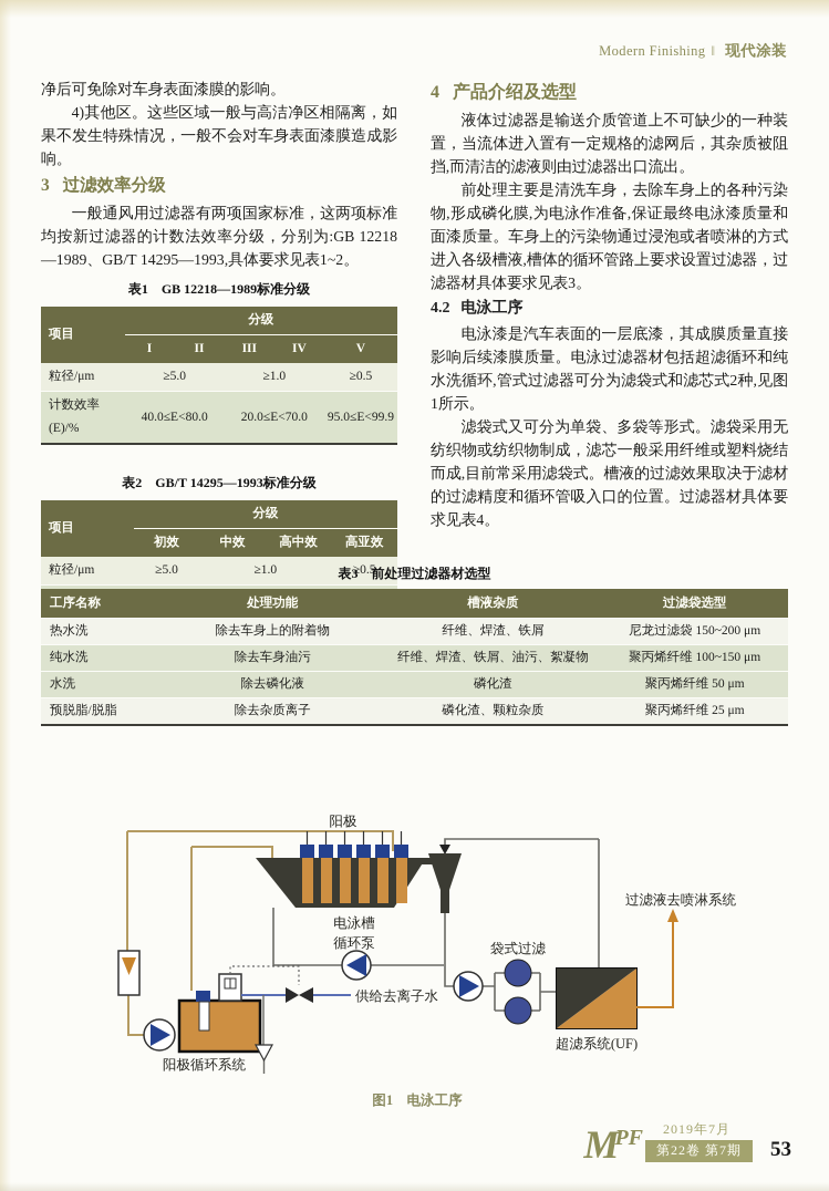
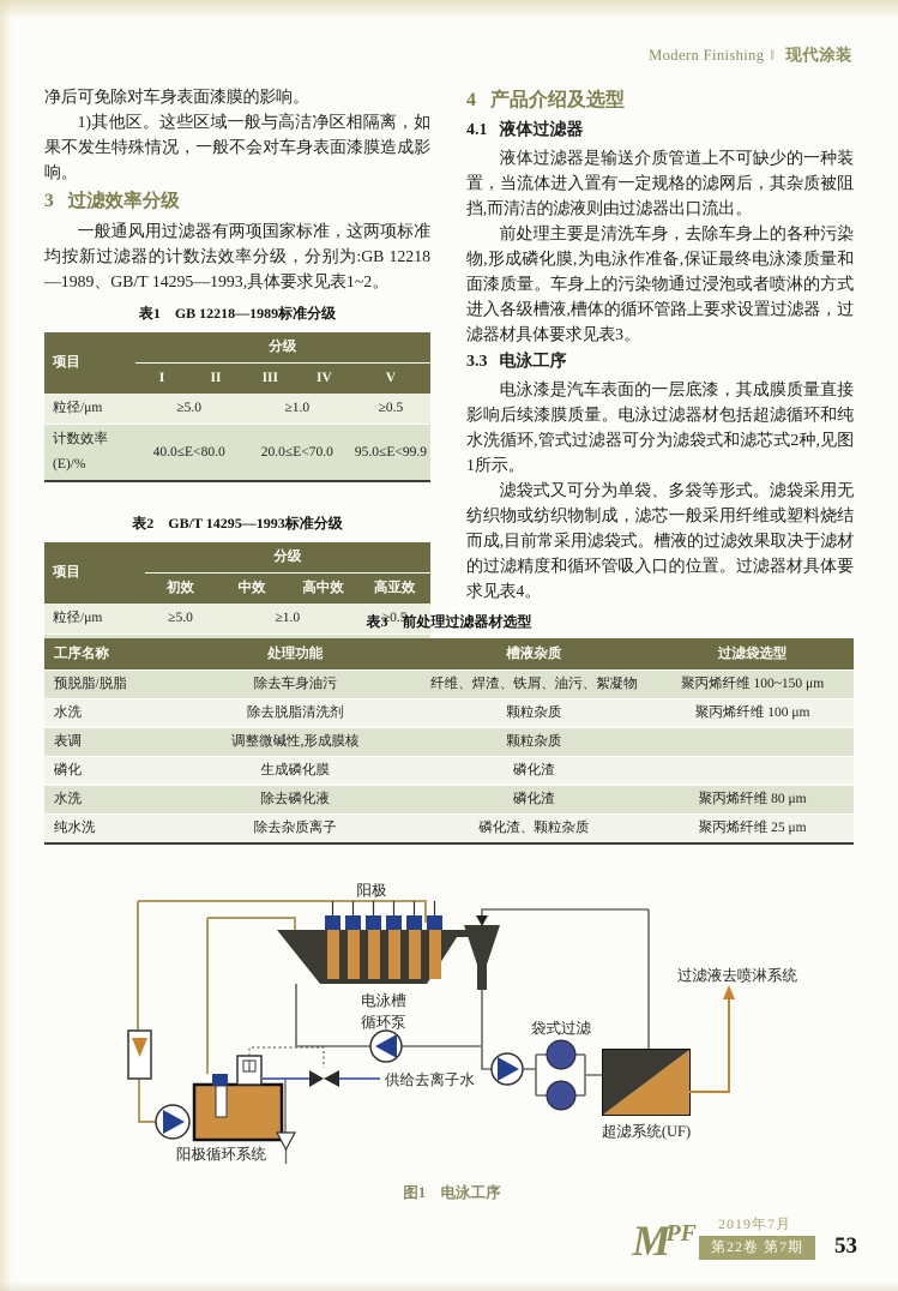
  Modern Finishing ‖ 现代涂装
  净后可免除对车身表面漆膜的影响。
- 4)其他区。这些区域一般与高洁净区相隔离，如果不发生特殊情况，一般不会对车身表面漆膜造成影响。
+ 1)其他区。这些区域一般与高洁净区相隔离，如果不发生特殊情况，一般不会对车身表面漆膜造成影响。
  3 过滤效率分级
  一般通风用过滤器有两项国家标准，这两项标准均按新过滤器的计数法效率分级，分别为:GB 12218—1989、GB/T 14295—1993,具体要求见表1~2。
  表1 GB 12218—1989标准分级
  项目	分级
  I	II	III	IV	V
  粒径/μm	≥5.0	≥1.0	≥0.5
  计数效率(E)/%	40.0≤E<80.0	20.0≤E<70.0	95.0≤E<99.9
  表2 GB/T 14295—1993标准分级
  项目	分级
  初效	中效	高中效	高亚效
  粒径/μm	≥5.0	≥1.0	≥0.5
  4 产品介绍及选型
+ 4.1 液体过滤器
  液体过滤器是输送介质管道上不可缺少的一种装置，当流体进入置有一定规格的滤网后，其杂质被阻挡,而清洁的滤液则由过滤器出口流出。
  前处理主要是清洗车身，去除车身上的各种污染物,形成磷化膜,为电泳作准备,保证最终电泳漆质量和面漆质量。车身上的污染物通过浸泡或者喷淋的方式进入各级槽液,槽体的循环管路上要求设置过滤器，过滤器材具体要求见表3。
- 4.2 电泳工序
+ 3.3 电泳工序
  电泳漆是汽车表面的一层底漆，其成膜质量直接影响后续漆膜质量。电泳过滤器材包括超滤循环和纯水洗循环,管式过滤器可分为滤袋式和滤芯式2种,见图1所示。
  滤袋式又可分为单袋、多袋等形式。滤袋采用无纺织物或纺织物制成，滤芯一般采用纤维或塑料烧结而成,目前常采用滤袋式。槽液的过滤效果取决于滤材的过滤精度和循环管吸入口的位置。过滤器材具体要求见表4。
  表3 前处理过滤器材选型
  工序名称	处理功能	槽液杂质	过滤袋选型
- 热水洗	除去车身上的附着物	纤维、焊渣、铁屑	尼龙过滤袋 150~200 μm
- 纯水洗	除去车身油污	纤维、焊渣、铁屑、油污、絮凝物	聚丙烯纤维 100~150 μm
+ 预脱脂/脱脂	除去车身油污	纤维、焊渣、铁屑、油污、絮凝物	聚丙烯纤维 100~150 μm
+ 水洗	除去脱脂清洗剂	颗粒杂质	聚丙烯纤维 100 μm
+ 表调	调整微碱性,形成膜核	颗粒杂质
+ 磷化	生成磷化膜	磷化渣
- 水洗	除去磷化液	磷化渣	聚丙烯纤维 50 μm
+ 水洗	除去磷化液	磷化渣	聚丙烯纤维 80 μm
- 预脱脂/脱脂	除去杂质离子	磷化渣、颗粒杂质	聚丙烯纤维 25 μm
+ 纯水洗	除去杂质离子	磷化渣、颗粒杂质	聚丙烯纤维 25 μm
  阳极
  电泳槽
  循环泵
  供给去离子水
  袋式过滤
  超滤系统(UF)
  过滤液去喷淋系统
  阳极循环系统
  图1 电泳工序
  MPF
  2019年7月
  第22卷 第7期
  53
